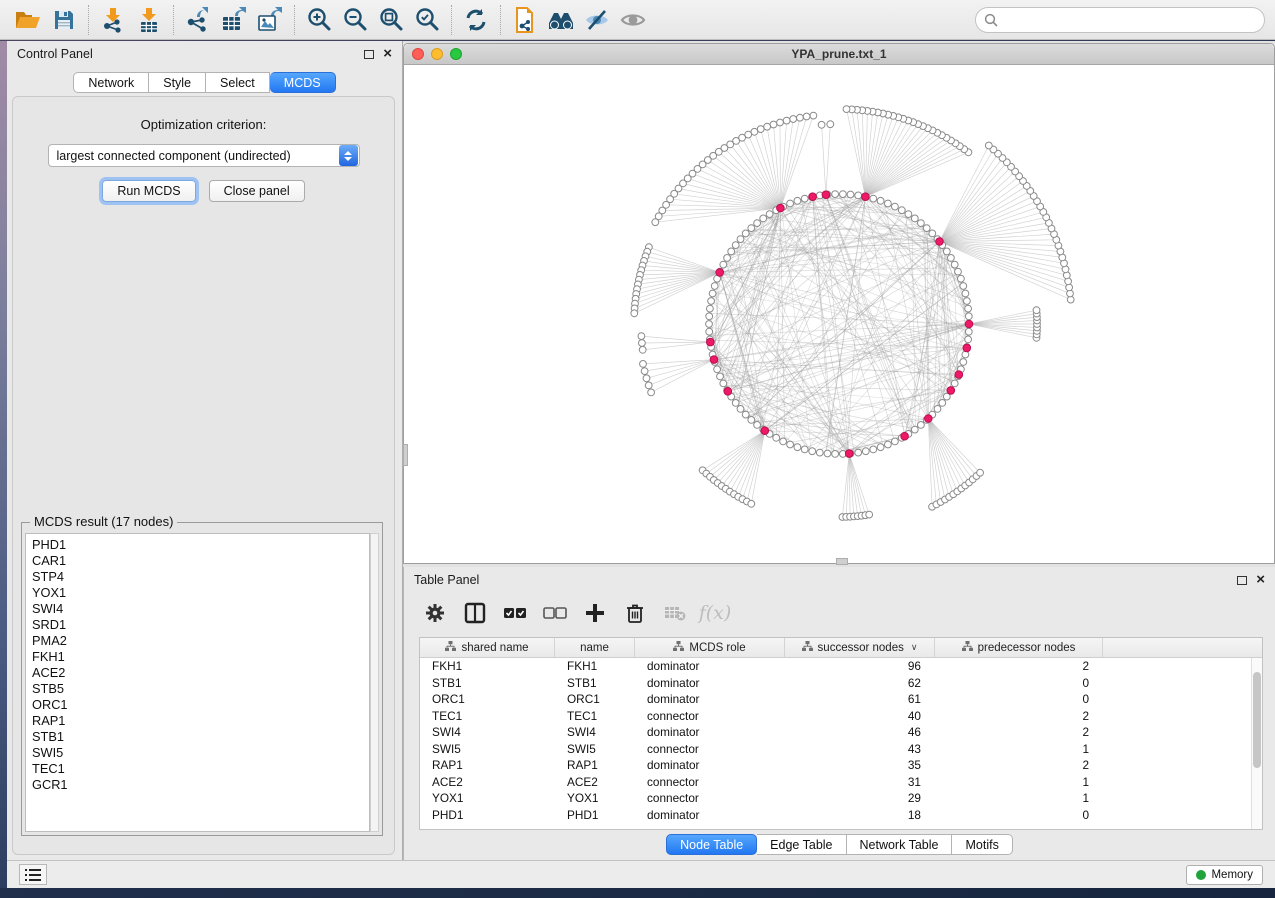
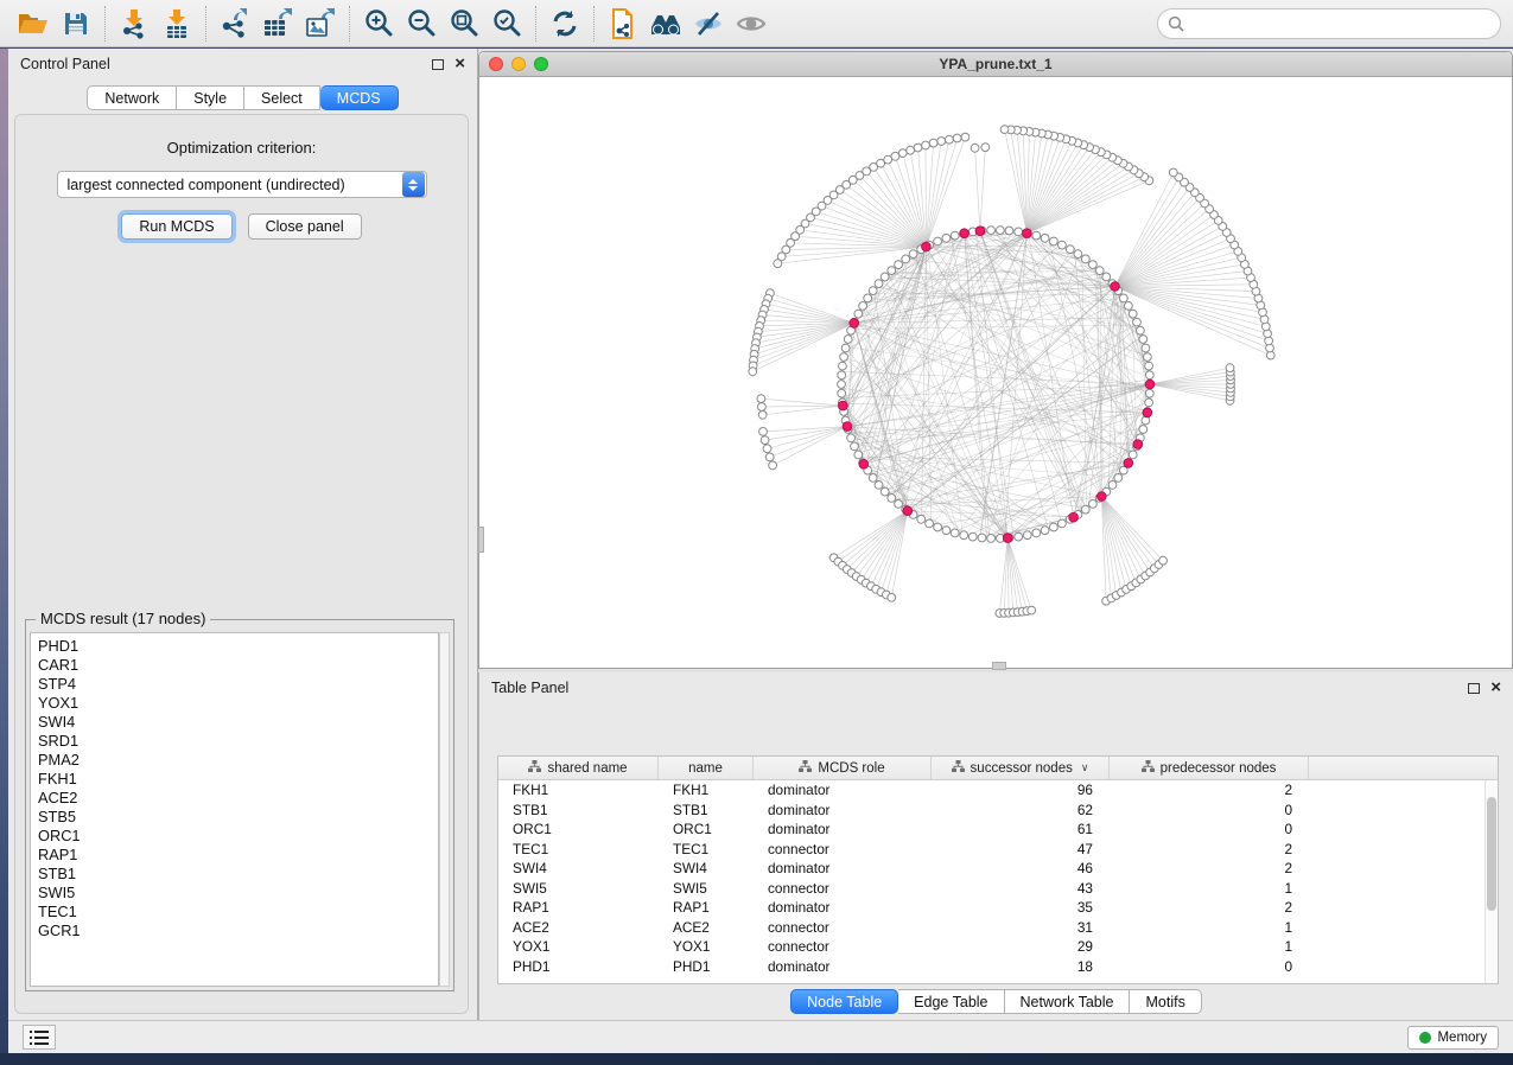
  Control Panel
  ×
  Network
  Style
  Select
  MCDS
  Optimization criterion:
  largest connected component (undirected)
  Run MCDS
  Close panel
  MCDS result (17 nodes)
  PHD1
  CAR1
  STP4
  YOX1
  SWI4
  SRD1
  PMA2
  FKH1
  ACE2
  STB5
  ORC1
  RAP1
  STB1
  SWI5
  TEC1
  GCR1
  YPA_prune.txt_1
  Table Panel
  ×
- f(x)
  shared name
  name
  MCDS role
  successor nodes
  ∨
  predecessor nodes
  FKH1
  FKH1
  dominator
  96
  2
  STB1
  STB1
  dominator
  62
  0
  ORC1
  ORC1
  dominator
  61
  0
  TEC1
  TEC1
  connector
- 40
+ 47
  2
  SWI4
  SWI4
  dominator
  46
  2
  SWI5
  SWI5
  connector
  43
  1
  RAP1
  RAP1
  dominator
  35
  2
  ACE2
  ACE2
  connector
  31
  1
  YOX1
  YOX1
  connector
  29
  1
  PHD1
  PHD1
  dominator
  18
  0
  Node Table
  Edge Table
  Network Table
  Motifs
  Memory
